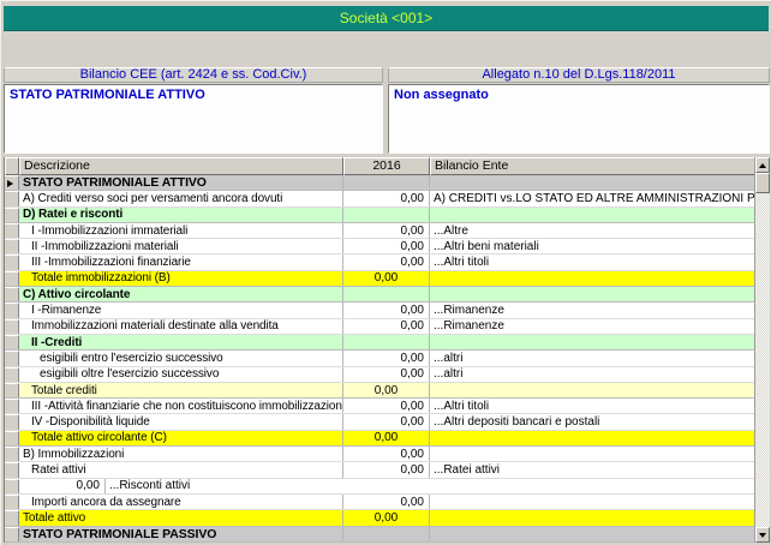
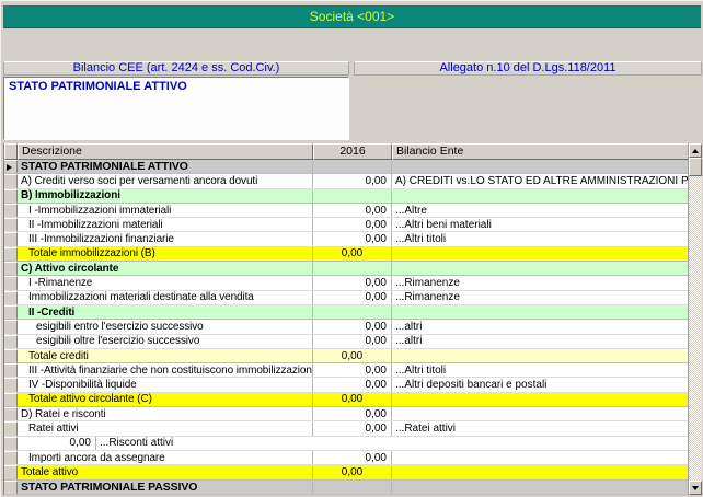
  Società <001>
  Bilancio CEE (art. 2424 e ss. Cod.Civ.)
  Allegato n.10 del D.Lgs.118/2011
  STATO PATRIMONIALE ATTIVO
- Non assegnato
  Descrizione
  2016
  Bilancio Ente
  STATO PATRIMONIALE ATTIVO
  A) Crediti verso soci per versamenti ancora dovuti
  0,00
  A) CREDITI vs.LO STATO ED ALTRE AMMINISTRAZIONI P
- D) Ratei e risconti
+ B) Immobilizzazioni
  I -Immobilizzazioni immateriali
  0,00
  ...Altre
  II -Immobilizzazioni materiali
  0,00
  ...Altri beni materiali
  III -Immobilizzazioni finanziarie
  0,00
  ...Altri titoli
  Totale immobilizzazioni (B)
  0,00
  C) Attivo circolante
  I -Rimanenze
  0,00
  ...Rimanenze
  Immobilizzazioni materiali destinate alla vendita
  0,00
  ...Rimanenze
  II -Crediti
  esigibili entro l'esercizio successivo
  0,00
  ...altri
  esigibili oltre l'esercizio successivo
  0,00
  ...altri
  Totale crediti
  0,00
  III -Attività finanziarie che non costituiscono immobilizzazioni
  0,00
  ...Altri titoli
  IV -Disponibilità liquide
  0,00
  ...Altri depositi bancari e postali
  Totale attivo circolante (C)
  0,00
- B) Immobilizzazioni
+ D) Ratei e risconti
  0,00
  Ratei attivi
  0,00
  ...Ratei attivi
  0,00
  ...Risconti attivi
  Importi ancora da assegnare
  0,00
  Totale attivo
  0,00
  STATO PATRIMONIALE PASSIVO
